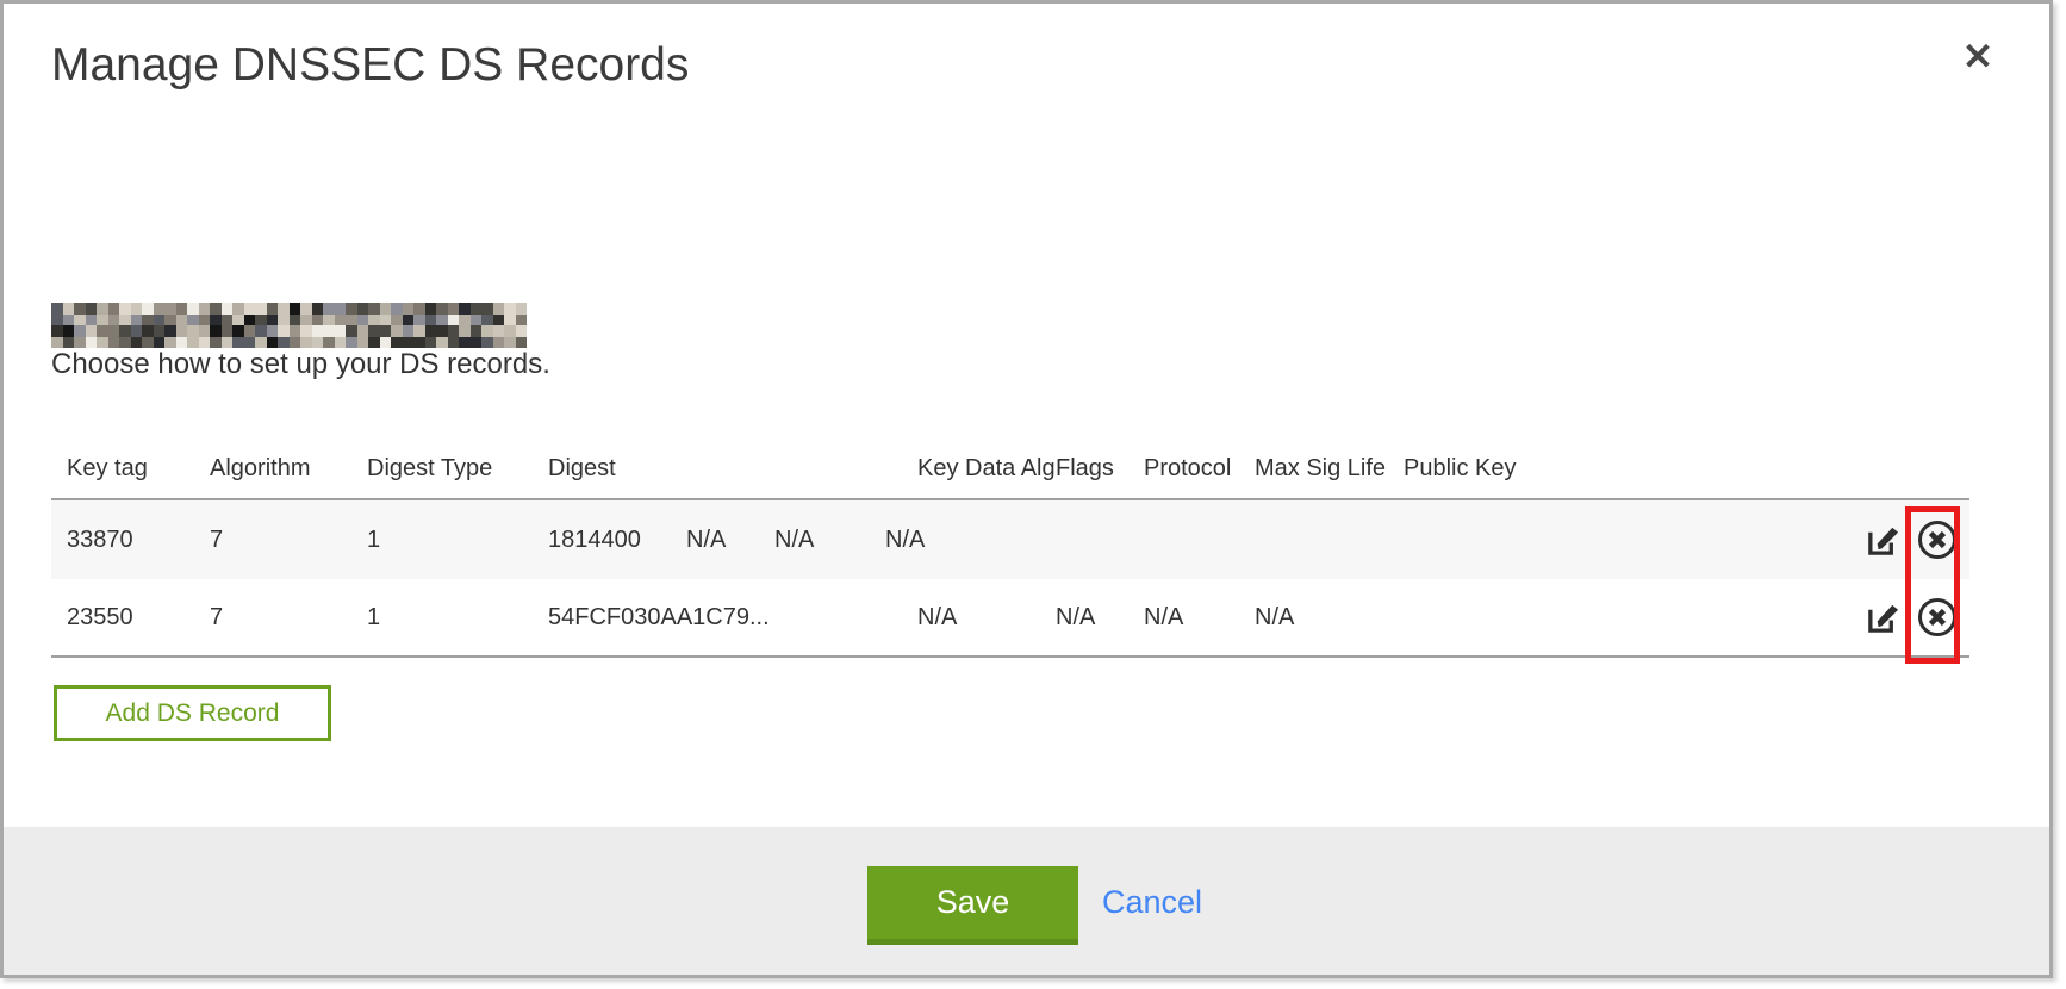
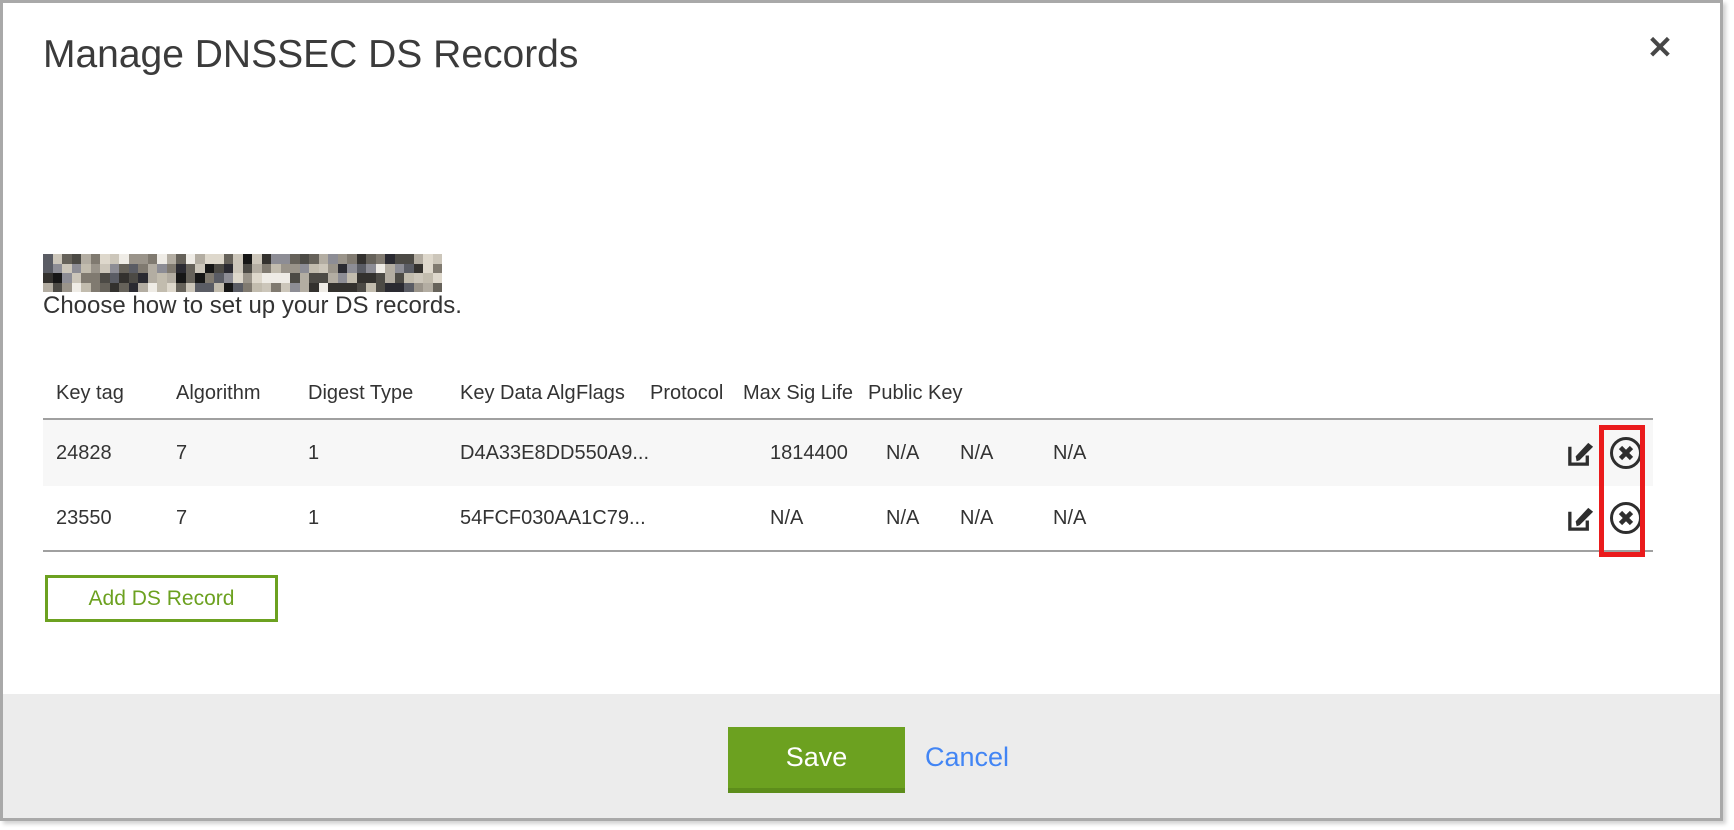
  Manage DNSSEC DS Records
  ✕
  Choose how to set up your DS records.
  Key tag
  Algorithm
  Digest Type
- Digest
  Key Data Alg
  Flags
  Protocol
  Max Sig Life
  Public Key
- 33870
+ 24828
  7
  1
+ D4A33E8DD550A9...
  1814400
  N/A
  N/A
  N/A
  23550
  7
  1
  54FCF030AA1C79...
  N/A
  N/A
  N/A
  N/A
  Add DS Record
  Save
  Cancel
